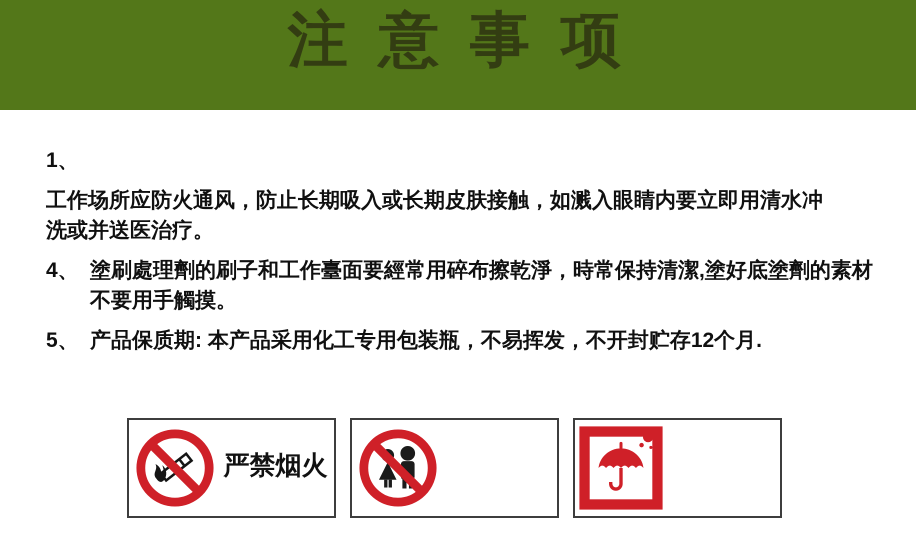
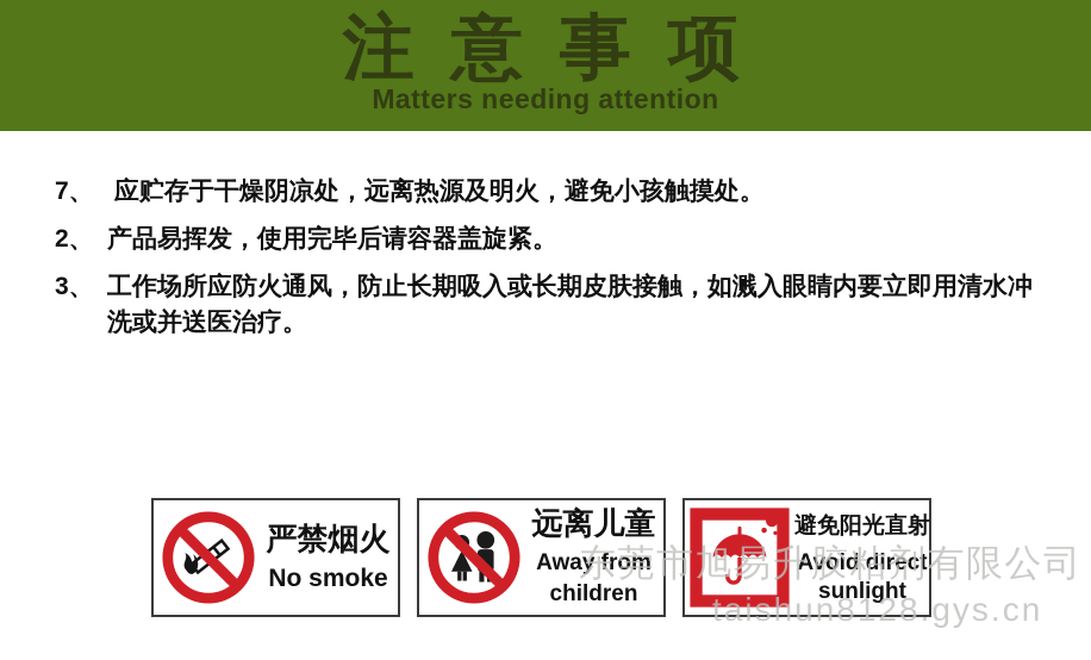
  注 意 事 项
+ Matters needing attention
- 1、
+ 7、
+ 应贮存于干燥阴凉处，远离热源及明火，避免小孩触摸处。
+ 2、
+ 产品易挥发，使用完毕后请容器盖旋紧。
+ 3、
  工作场所应防火通风，防止长期吸入或长期皮肤接触，如溅入眼睛内要立即用清水冲洗或并送医治疗。
- 4、
- 塗刷處理劑的刷子和工作臺面要經常用碎布擦乾淨，時常保持清潔,塗好底塗劑的素材不要用手觸摸。
- 5、
- 产品保质期: 本产品采用化工专用包装瓶，不易挥发，不开封贮存12个月.
  严禁烟火
+ No smoke
+ 远离儿童
+ Away from children
+ 避免阳光直射
+ Avoid direct sunlight
+ 东莞市旭易升胶粘剂有限公司
+ taishun8128.gys.cn
